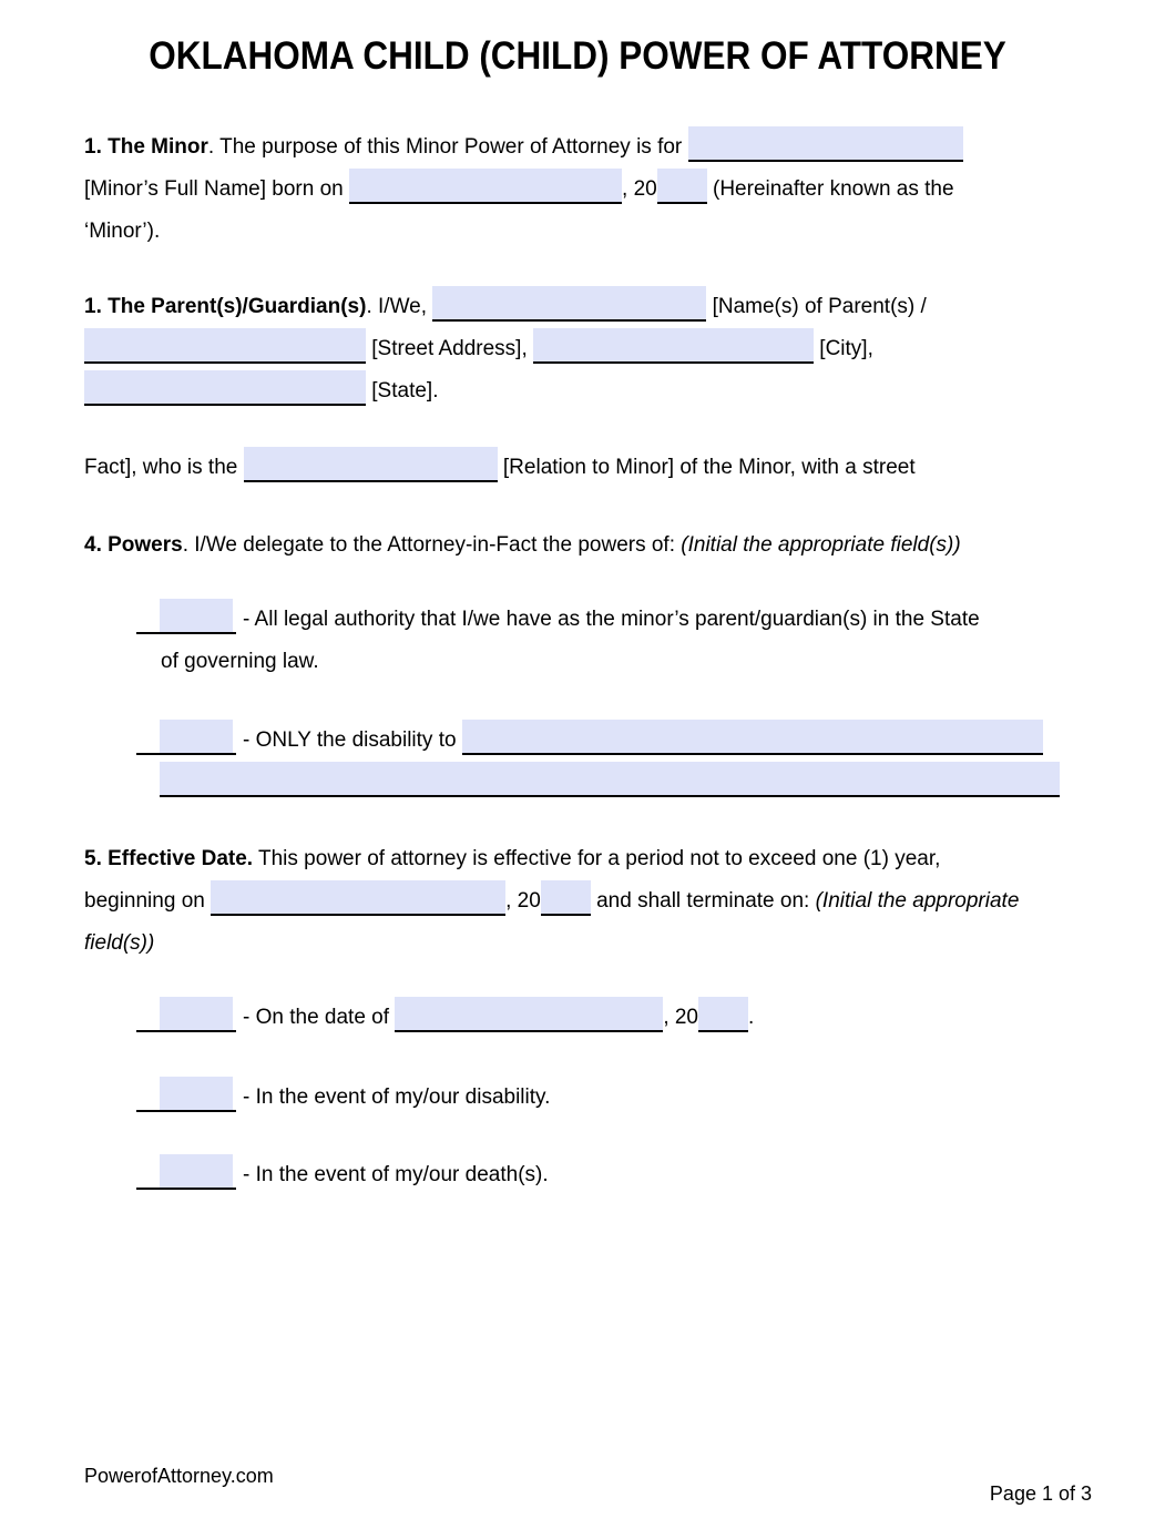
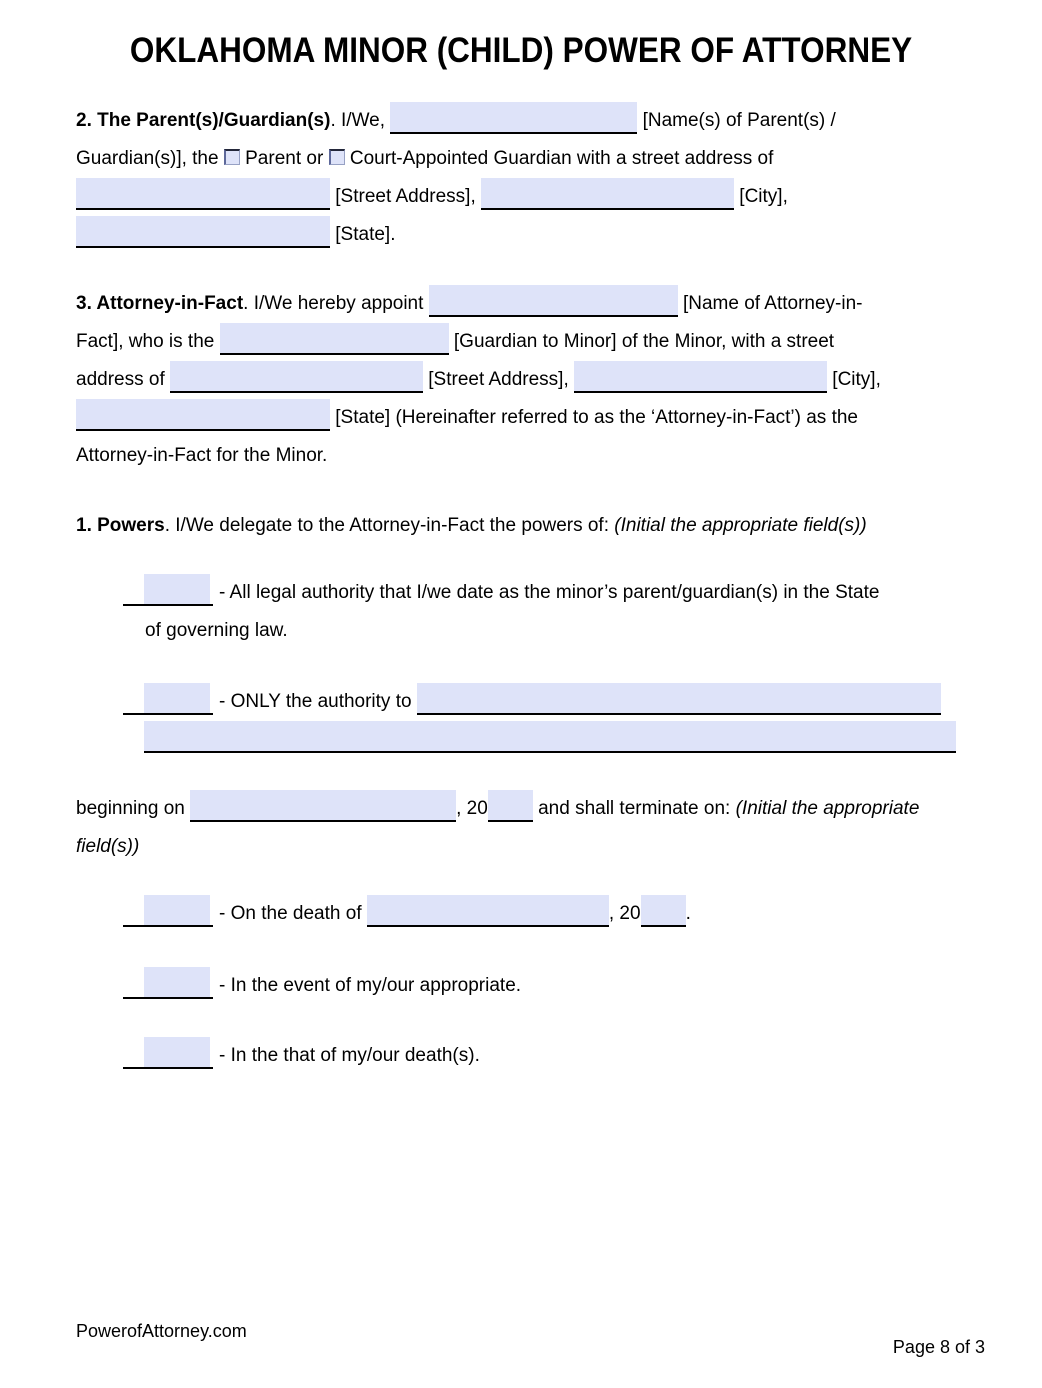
- OKLAHOMA CHILD (CHILD) POWER OF ATTORNEY
+ OKLAHOMA MINOR (CHILD) POWER OF ATTORNEY
- 1. The Minor. The purpose of this Minor Power of Attorney is for
- [Minor’s Full Name] born on , 20 (Hereinafter known as the
- ‘Minor’).
- 1. The Parent(s)/Guardian(s). I/We, [Name(s) of Parent(s) /
+ 2. The Parent(s)/Guardian(s). I/We, [Name(s) of Parent(s) /
+ Guardian(s)], the Parent or Court-Appointed Guardian with a street address of
  [Street Address], [City],
  [State].
+ 3. Attorney-in-Fact. I/We hereby appoint [Name of Attorney-in-
- Fact], who is the [Relation to Minor] of the Minor, with a street
+ Fact], who is the [Guardian to Minor] of the Minor, with a street
+ address of [Street Address], [City],
+ [State] (Hereinafter referred to as the ‘Attorney-in-Fact’) as the
+ Attorney-in-Fact for the Minor.
- 4. Powers. I/We delegate to the Attorney-in-Fact the powers of: (Initial the appropriate field(s))
+ 1. Powers. I/We delegate to the Attorney-in-Fact the powers of: (Initial the appropriate field(s))
- - All legal authority that I/we have as the minor’s parent/guardian(s) in the State
+ - All legal authority that I/we date as the minor’s parent/guardian(s) in the State
  of governing law.
- - ONLY the disability to
+ - ONLY the authority to
- 5. Effective Date. This power of attorney is effective for a period not to exceed one (1) year,
  beginning on , 20 and shall terminate on: (Initial the appropriate
  field(s))
- - On the date of , 20 .
+ - On the death of , 20 .
- - In the event of my/our disability.
+ - In the event of my/our appropriate.
- - In the event of my/our death(s).
+ - In the that of my/our death(s).
  PowerofAttorney.com
- Page 1 of 3
+ Page 8 of 3
